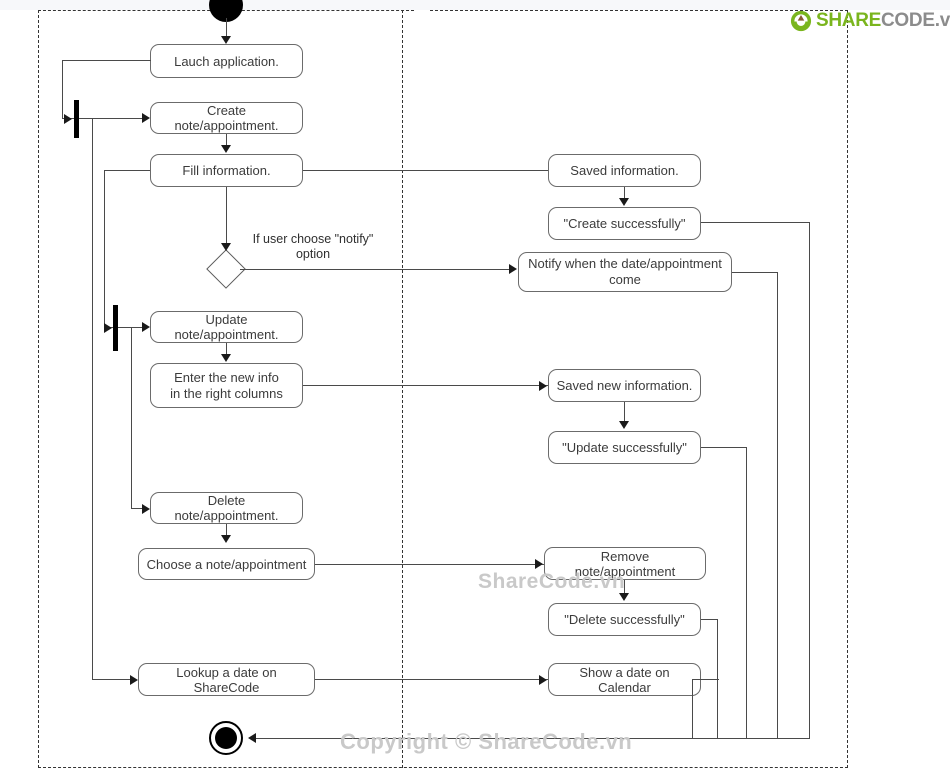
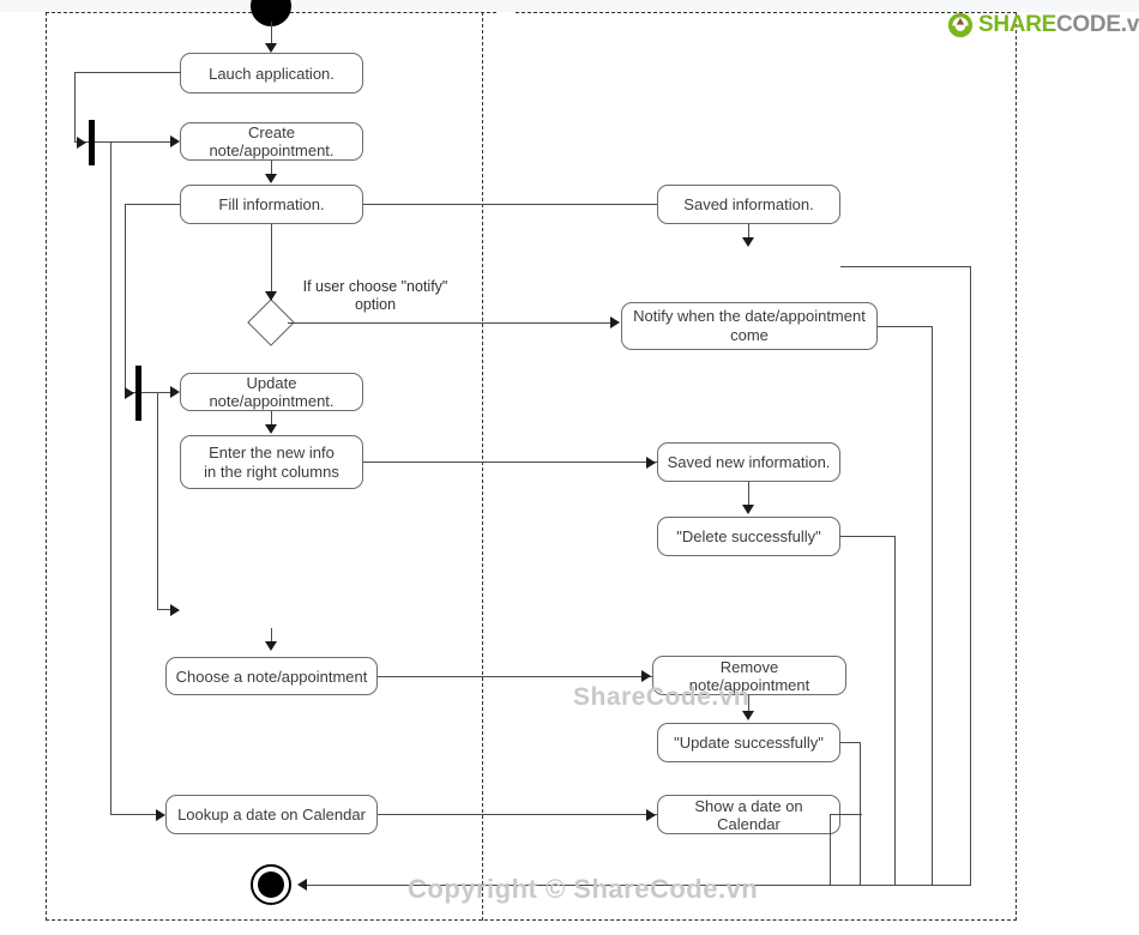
  SHARECODE.v
  Lauch application.
  Create note/appointment.
  Fill information.
  Update note/appointment.
  Enter the new info
  in the right columns
- Delete note/appointment.
  Choose a note/appointment
- Lookup a date on ShareCode
+ Lookup a date on Calendar
  Saved information.
- "Create successfully"
  Notify when the date/appointment
  come
  Saved new information.
- "Update successfully"
+ "Delete successfully"
  Remove note/appointment
- "Delete successfully"
+ "Update successfully"
  Show a date on Calendar
  If user choose "notify"
  option
  ShareCode.vn
  Copyright © ShareCode.vn
